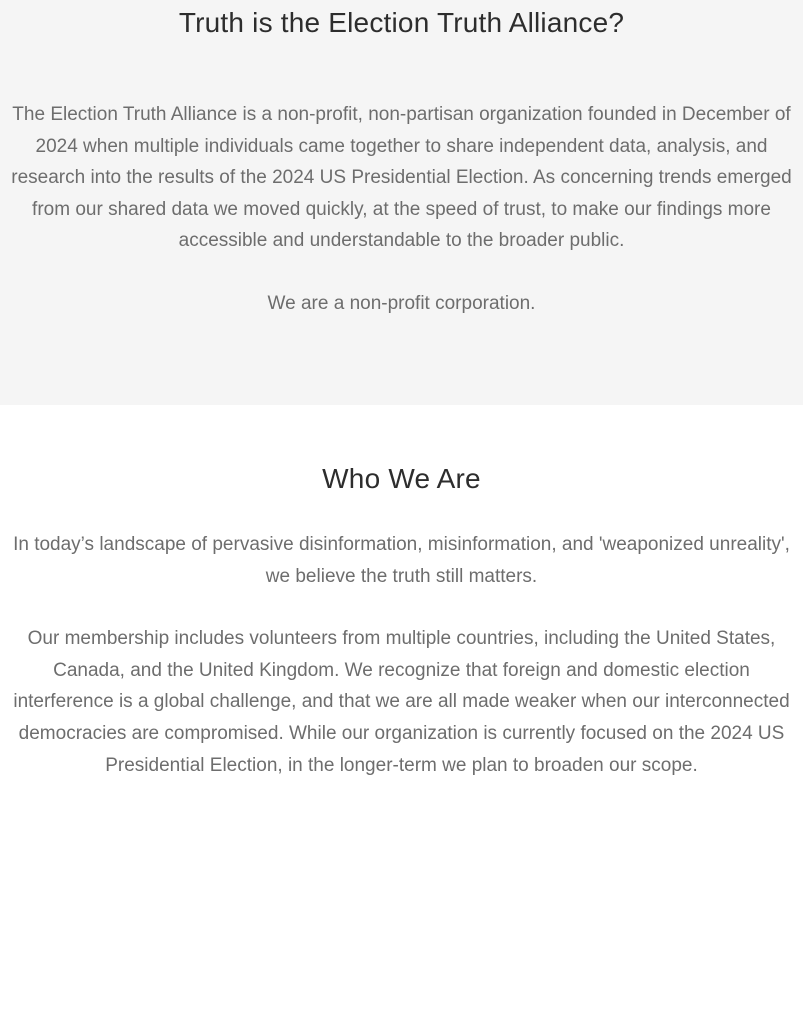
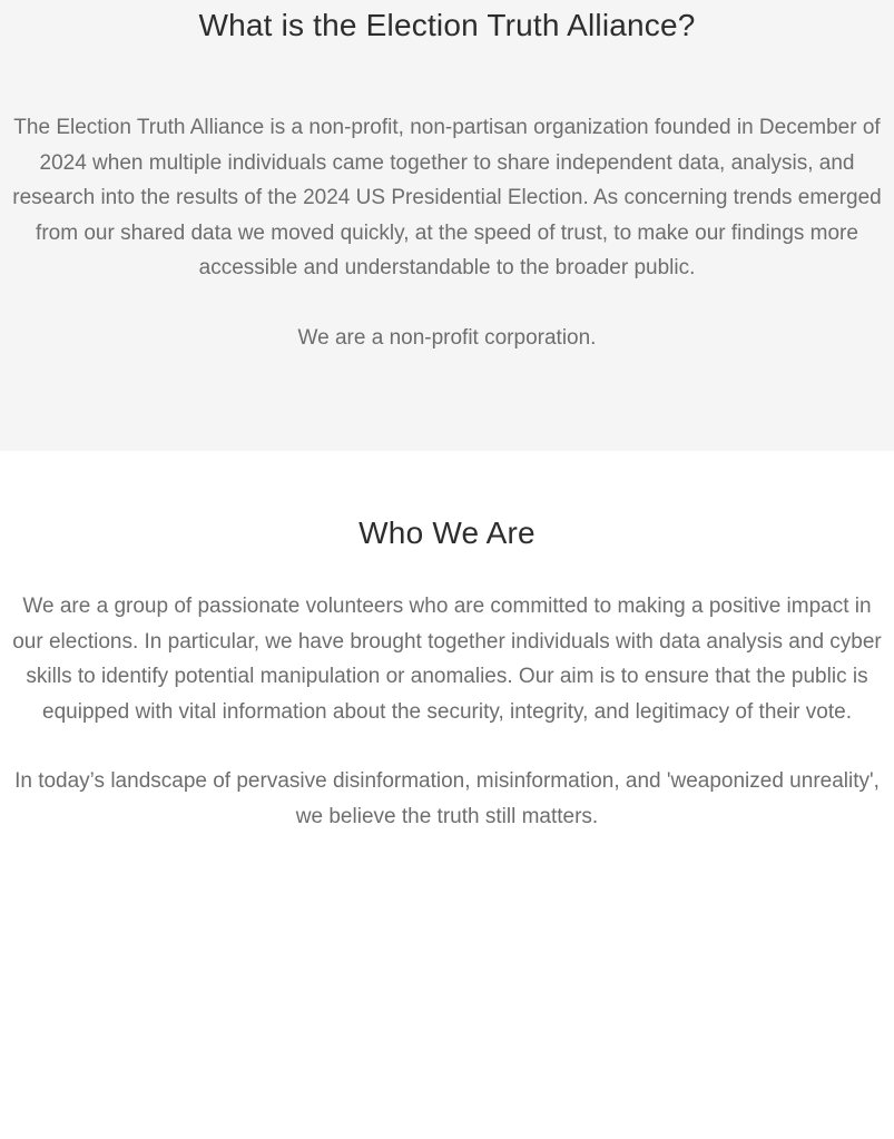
- Truth is the Election Truth Alliance?
+ What is the Election Truth Alliance?
  The Election Truth Alliance is a non-profit, non-partisan organization founded in December of 2024 when multiple individuals came together to share independent data, analysis, and research into the results of the 2024 US Presidential Election. As concerning trends emerged from our shared data we moved quickly, at the speed of trust, to make our findings more accessible and understandable to the broader public.
  We are a non-profit corporation.
  Who We Are
+ We are a group of passionate volunteers who are committed to making a positive impact in our elections. In particular, we have brought together individuals with data analysis and cyber skills to identify potential manipulation or anomalies. Our aim is to ensure that the public is equipped with vital information about the security, integrity, and legitimacy of their vote.
  In today’s landscape of pervasive disinformation, misinformation, and 'weaponized unreality', we believe the truth still matters.
- Our membership includes volunteers from multiple countries, including the United States, Canada, and the United Kingdom. We recognize that foreign and domestic election interference is a global challenge, and that we are all made weaker when our interconnected democracies are compromised. While our organization is currently focused on the 2024 US Presidential Election, in the longer-term we plan to broaden our scope.
